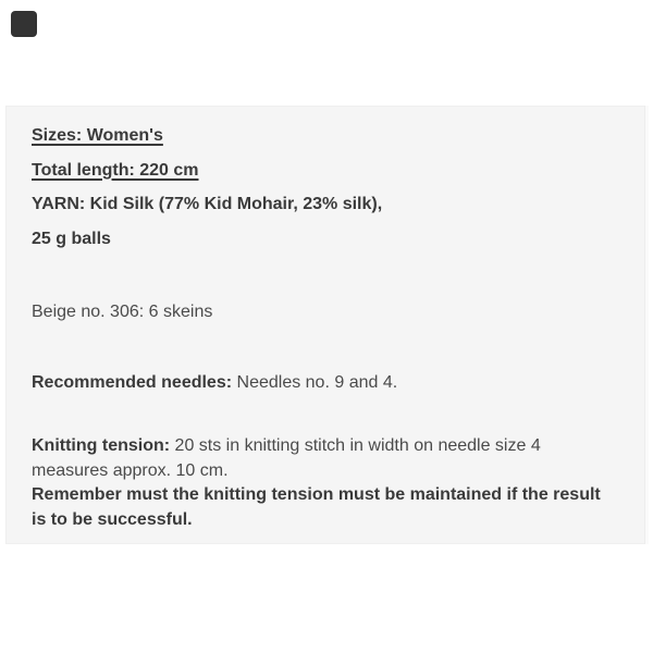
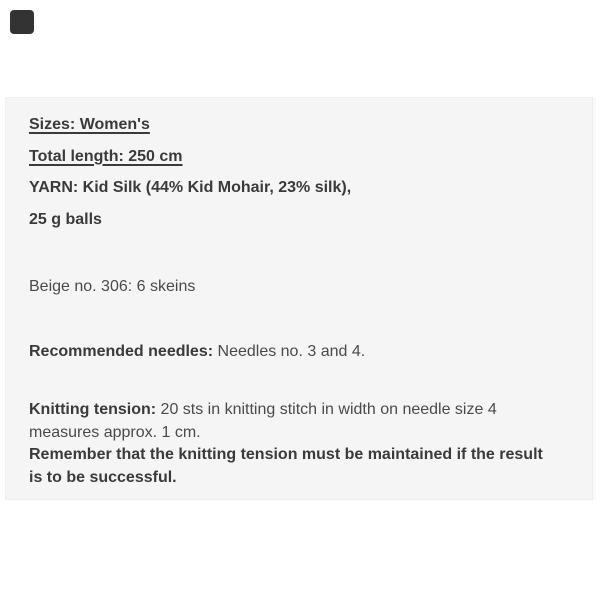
  Sizes: Women's
- Total length: 220 cm
+ Total length: 250 cm
- YARN: Kid Silk (77% Kid Mohair, 23% silk),
+ YARN: Kid Silk (44% Kid Mohair, 23% silk),
  25 g balls
  Beige no. 306: 6 skeins
- Recommended needles: Needles no. 9 and 4.
+ Recommended needles: Needles no. 3 and 4.
  Knitting tension: 20 sts in knitting stitch in width on needle size 4
- measures approx. 10 cm.
+ measures approx. 1 cm.
- Remember must the knitting tension must be maintained if the result
+ Remember that the knitting tension must be maintained if the result
  is to be successful.
